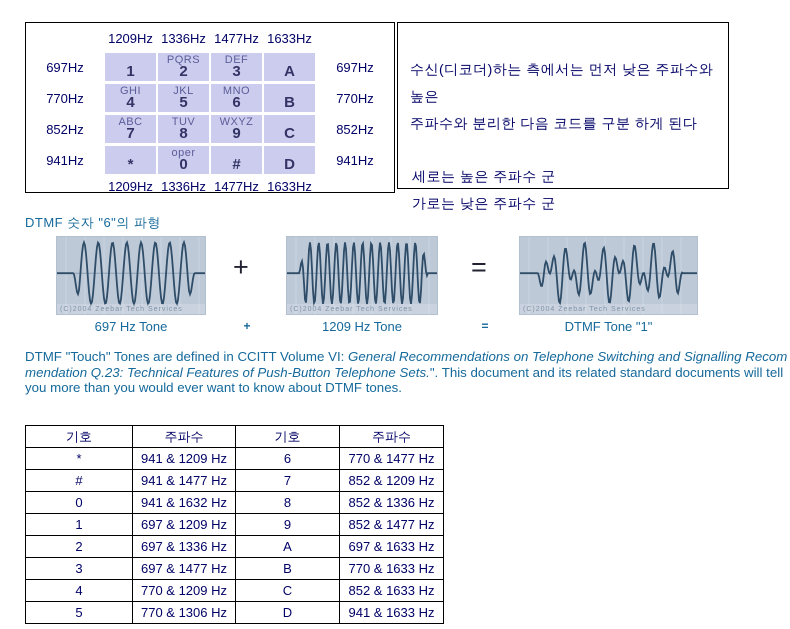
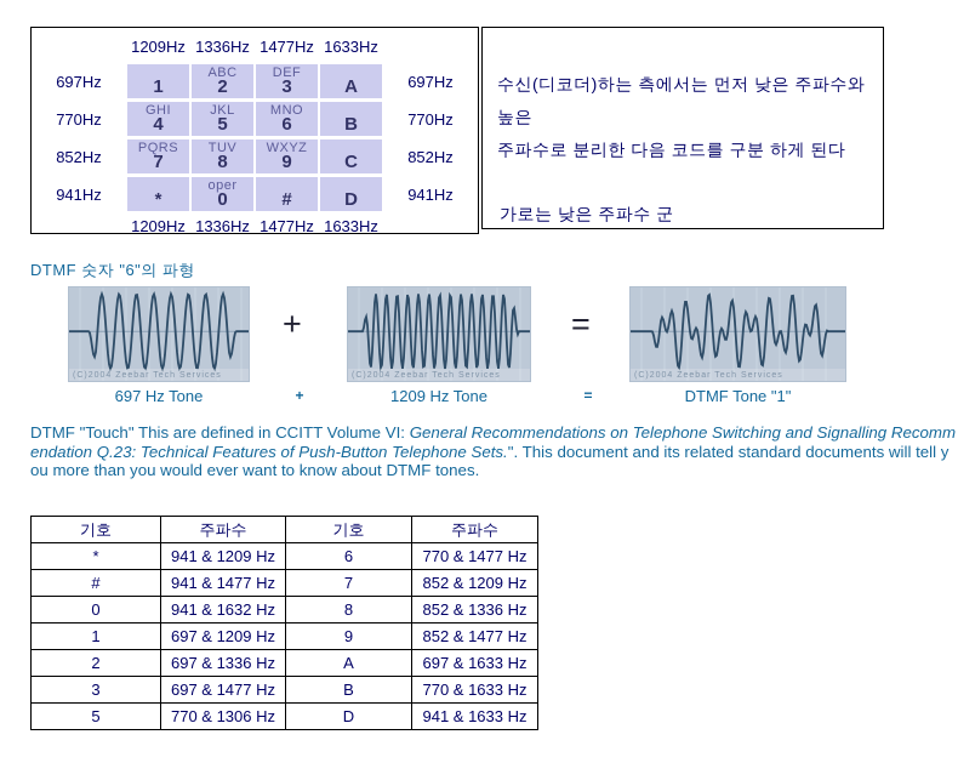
  1209Hz
  1336Hz
  1477Hz
  1633Hz
  697Hz
  1
- PQRS
+ ABC
  2
  DEF
  3
  A
  697Hz
  770Hz
  GHI
  4
  JKL
  5
  MNO
  6
  B
  770Hz
  852Hz
- ABC
+ PQRS
  7
  TUV
  8
  WXYZ
  9
  C
  852Hz
  941Hz
  *
  oper
  0
  #
  D
  941Hz
  1209Hz
  1336Hz
  1477Hz
  1633Hz
  수신(디코더)하는 측에서는 먼저 낮은 주파수와 높은
- 주파수와 분리한 다음 코드를 구분 하게 된다
+ 주파수로 분리한 다음 코드를 구분 하게 된다
- 세로는 높은 주파수 군
  가로는 낮은 주파수 군
  DTMF 숫자 "6"의 파형
  +
  =
  697 Hz Tone
  +
  1209 Hz Tone
  =
  DTMF Tone "1"
- DTMF "Touch" Tones are defined in CCITT Volume VI: General Recommendations on Telephone Switching and Signalling Recommendation Q.23: Technical Features of Push-Button Telephone Sets.". This document and its related standard documents will tell you more than you would ever want to know about DTMF tones.
+ DTMF "Touch" This are defined in CCITT Volume VI: General Recommendations on Telephone Switching and Signalling Recommendation Q.23: Technical Features of Push-Button Telephone Sets.". This document and its related standard documents will tell you more than you would ever want to know about DTMF tones.
  기호	주파수	기호	주파수
  *	941 & 1209 Hz	6	770 & 1477 Hz
  #	941 & 1477 Hz	7	852 & 1209 Hz
  0	941 & 1632 Hz	8	852 & 1336 Hz
  1	697 & 1209 Hz	9	852 & 1477 Hz
  2	697 & 1336 Hz	A	697 & 1633 Hz
  3	697 & 1477 Hz	B	770 & 1633 Hz
- 4	770 & 1209 Hz	C	852 & 1633 Hz
  5	770 & 1306 Hz	D	941 & 1633 Hz
